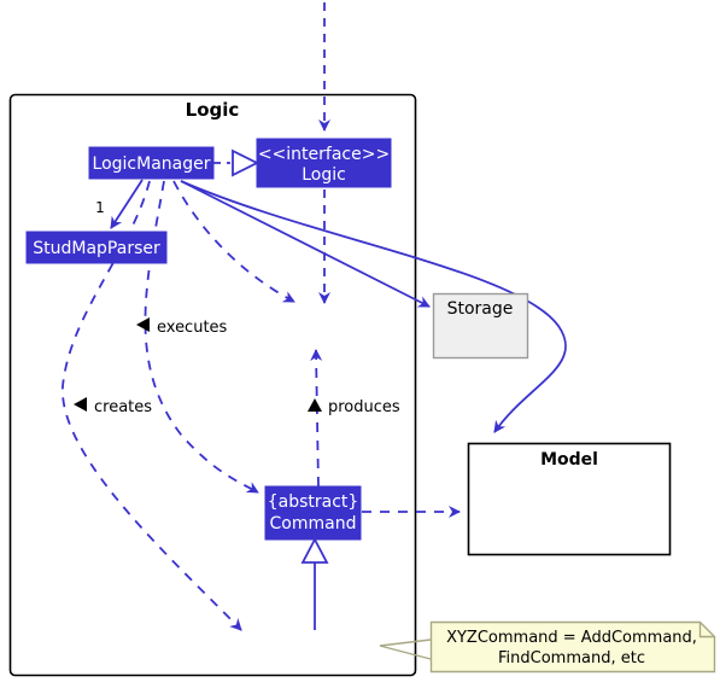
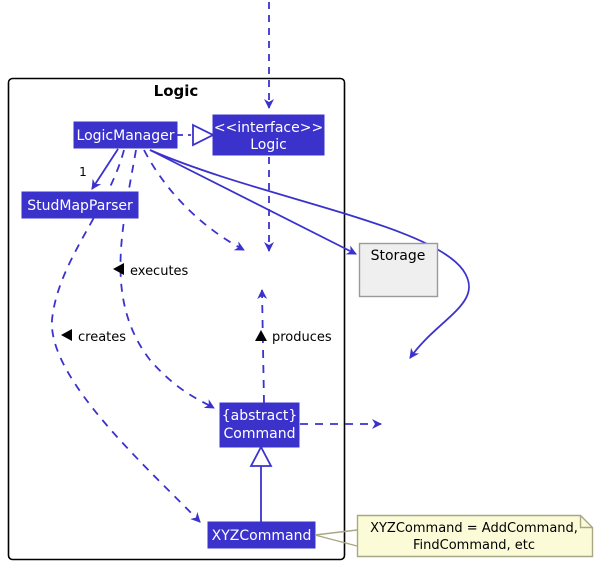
  Logic
  1
  executes
  creates
  produces
  Storage
- Model
  LogicManager
  <<interface>>
  Logic
  StudMapParser
  {abstract}
  Command
+ XYZCommand
  XYZCommand = AddCommand,
  FindCommand, etc
